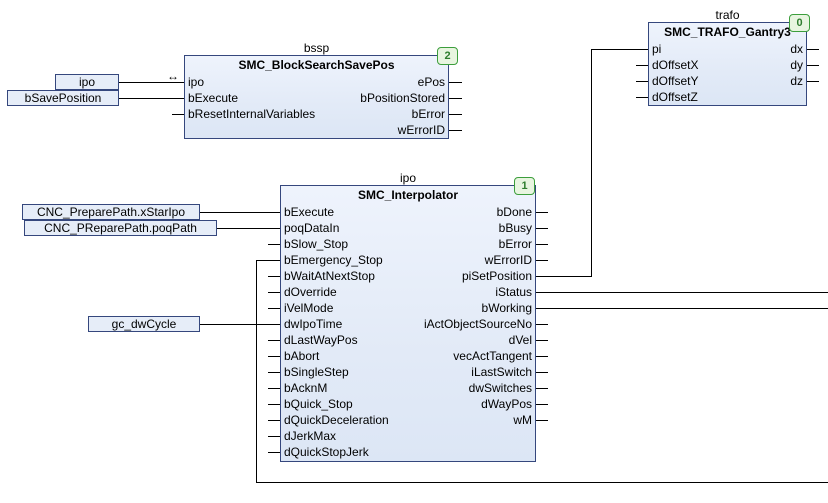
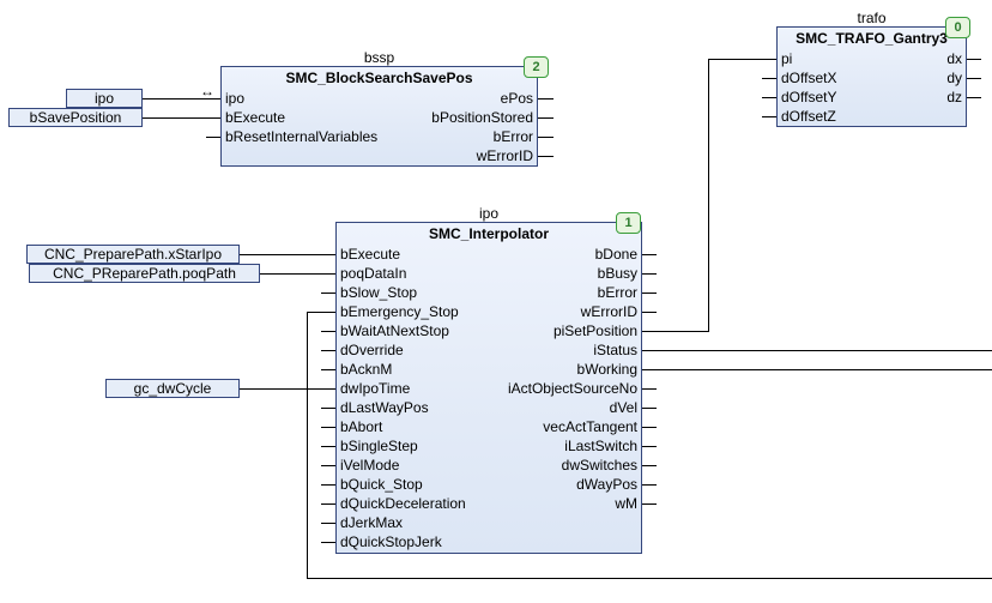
  ↔
  ipo
  bSavePosition
  CNC_PreparePath.xStarIpo
  CNC_PReparePath.poqPath
  gc_dwCycle
  bssp
  SMC_BlockSearchSavePos
  ipo
  ePos
  bExecute
  bPositionStored
  bResetInternalVariables
  bError
  wErrorID
  2
  ipo
  SMC_Interpolator
  bExecute
  bDone
  poqDataIn
  bBusy
  bSlow_Stop
  bError
  bEmergency_Stop
  wErrorID
  bWaitAtNextStop
  piSetPosition
  dOverride
  iStatus
- iVelMode
+ bAcknM
  bWorking
  dwIpoTime
  iActObjectSourceNo
  dLastWayPos
  dVel
  bAbort
  vecActTangent
  bSingleStep
  iLastSwitch
- bAcknM
+ iVelMode
  dwSwitches
  bQuick_Stop
  dWayPos
  dQuickDeceleration
  wM
  dJerkMax
  dQuickStopJerk
  1
  trafo
  SMC_TRAFO_Gantry3
  pi
  dx
  dOffsetX
  dy
  dOffsetY
  dz
  dOffsetZ
  0
